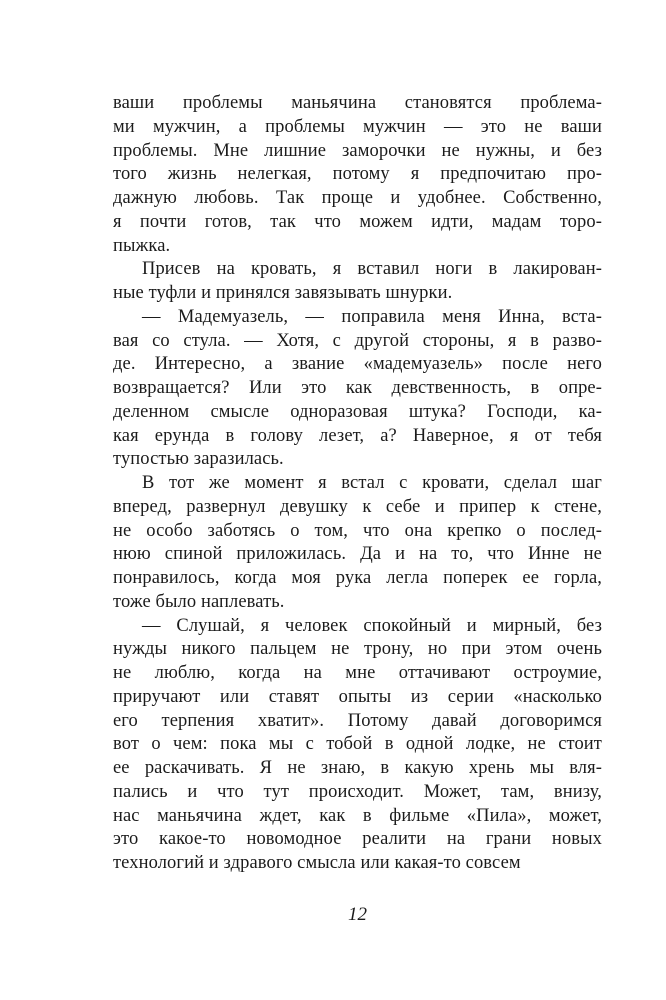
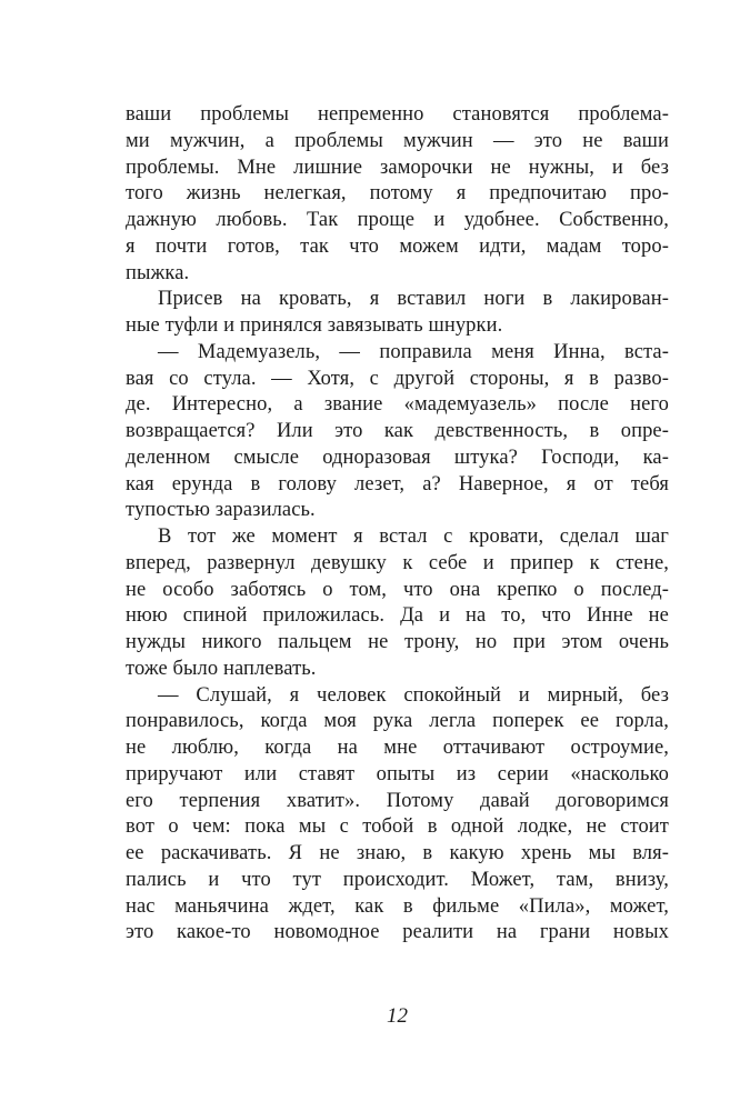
- ваши проблемы маньячина становятся проблема-
+ ваши проблемы непременно становятся проблема-
  ми мужчин, а проблемы мужчин — это не ваши
  проблемы. Мне лишние заморочки не нужны, и без
  того жизнь нелегкая, потому я предпочитаю про-
  дажную любовь. Так проще и удобнее. Собственно,
  я почти готов, так что можем идти, мадам торо-
  пыжка.
  Присев на кровать, я вставил ноги в лакирован-
  ные туфли и принялся завязывать шнурки.
  — Мадемуазель, — поправила меня Инна, вста-
  вая со стула. — Хотя, с другой стороны, я в разво-
  де. Интересно, а звание «мадемуазель» после него
  возвращается? Или это как девственность, в опре-
  деленном смысле одноразовая штука? Господи, ка-
  кая ерунда в голову лезет, а? Наверное, я от тебя
  тупостью заразилась.
  В тот же момент я встал с кровати, сделал шаг
  вперед, развернул девушку к себе и припер к стене,
  не особо заботясь о том, что она крепко о послед-
  нюю спиной приложилась. Да и на то, что Инне не
- понравилось, когда моя рука легла поперек ее горла,
+ нужды никого пальцем не трону, но при этом очень
  тоже было наплевать.
  — Слушай, я человек спокойный и мирный, без
- нужды никого пальцем не трону, но при этом очень
+ понравилось, когда моя рука легла поперек ее горла,
  не люблю, когда на мне оттачивают остроумие,
  приручают или ставят опыты из серии «насколько
  его терпения хватит». Потому давай договоримся
  вот о чем: пока мы с тобой в одной лодке, не стоит
  ее раскачивать. Я не знаю, в какую хрень мы вля-
  пались и что тут происходит. Может, там, внизу,
  нас маньячина ждет, как в фильме «Пила», может,
  это какое-то новомодное реалити на грани новых
- технологий и здравого смысла или какая-то совсем
  12
